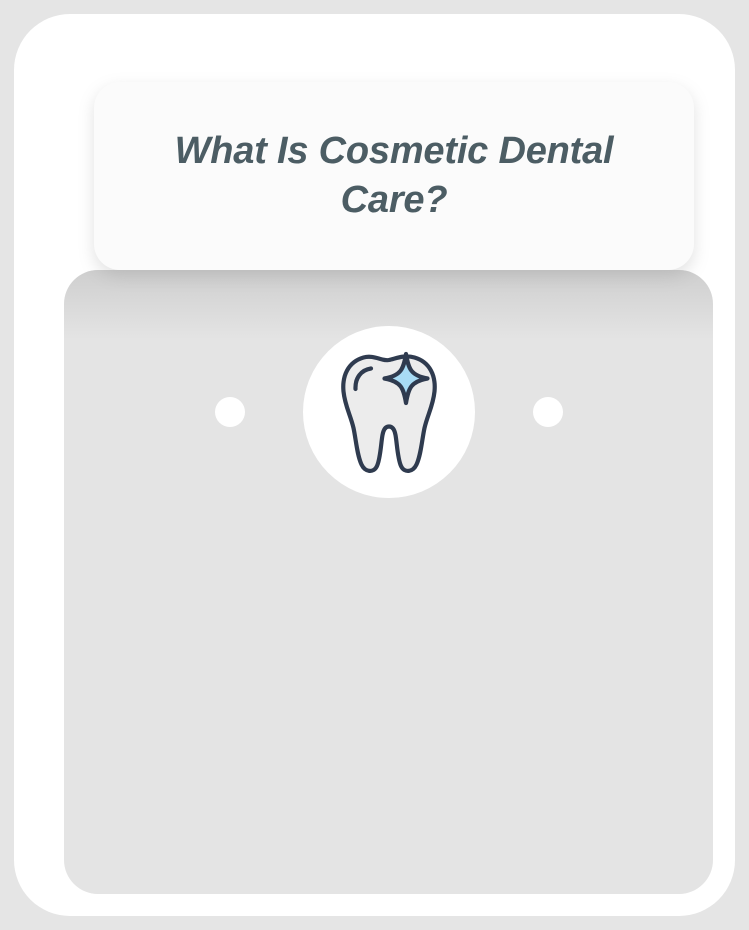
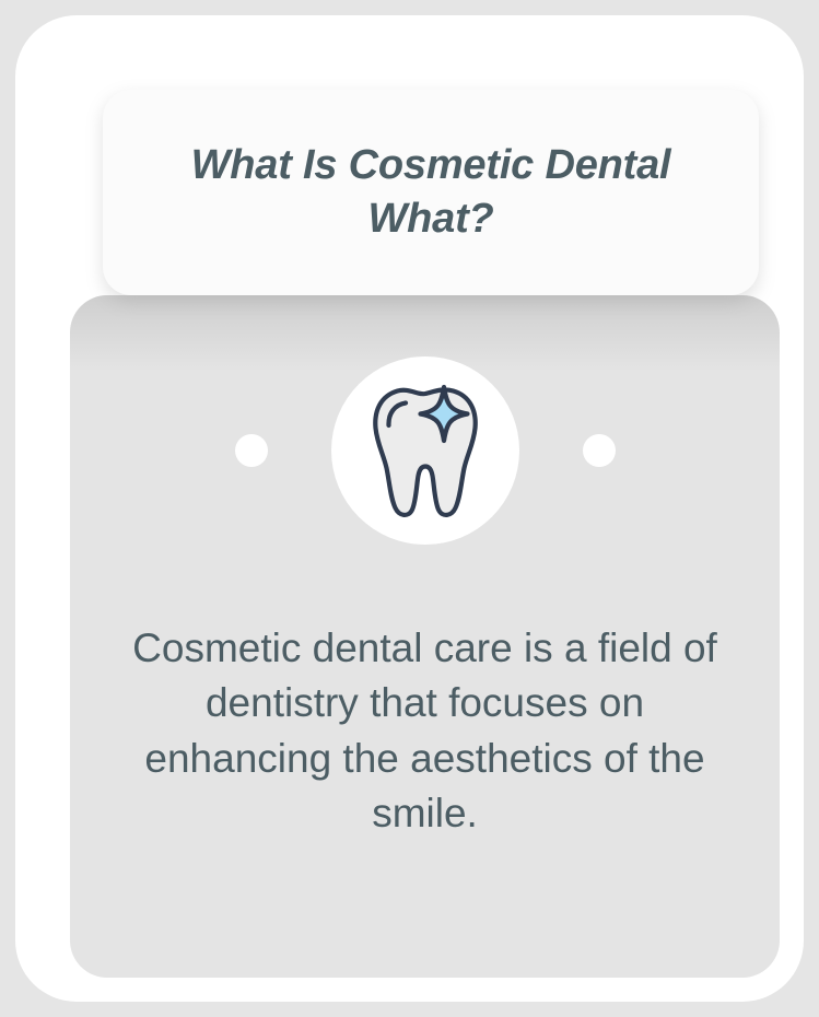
+ Cosmetic dental care is a field of dentistry that focuses on enhancing the aesthetics of the smile.
- What Is Cosmetic Dental Care?
+ What Is Cosmetic Dental What?
